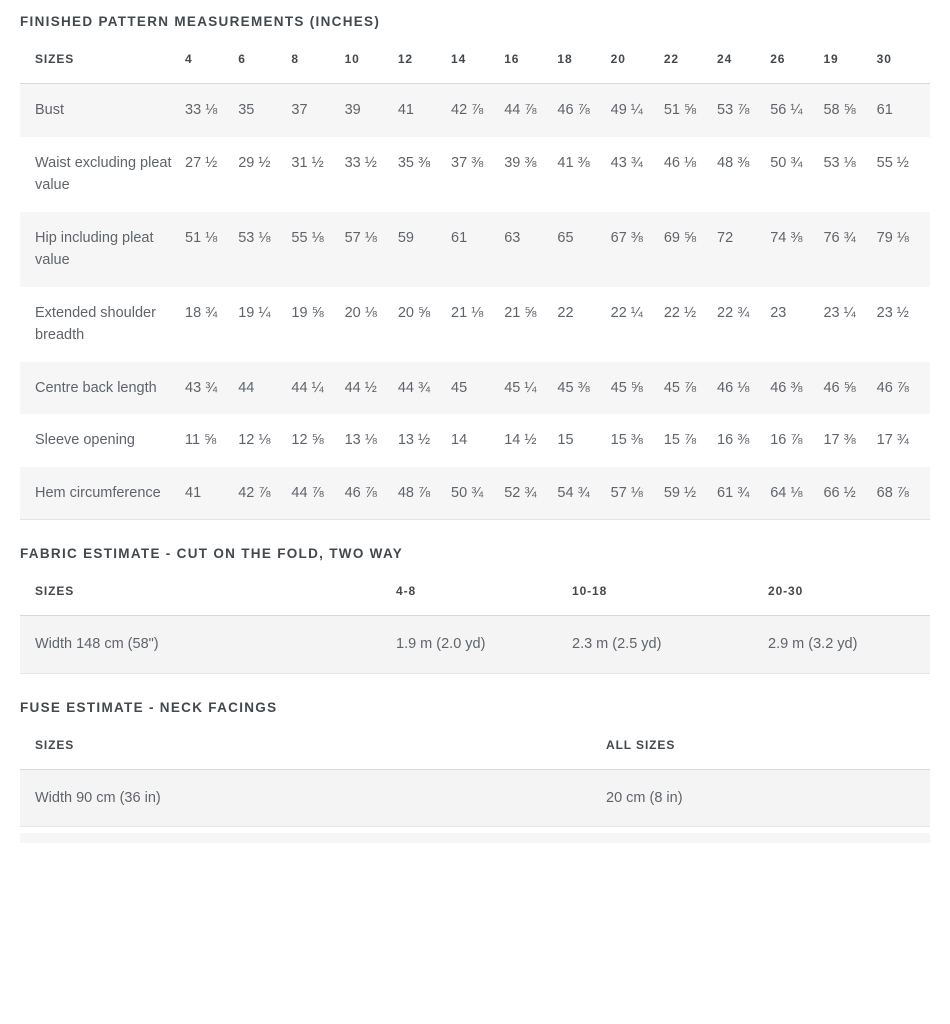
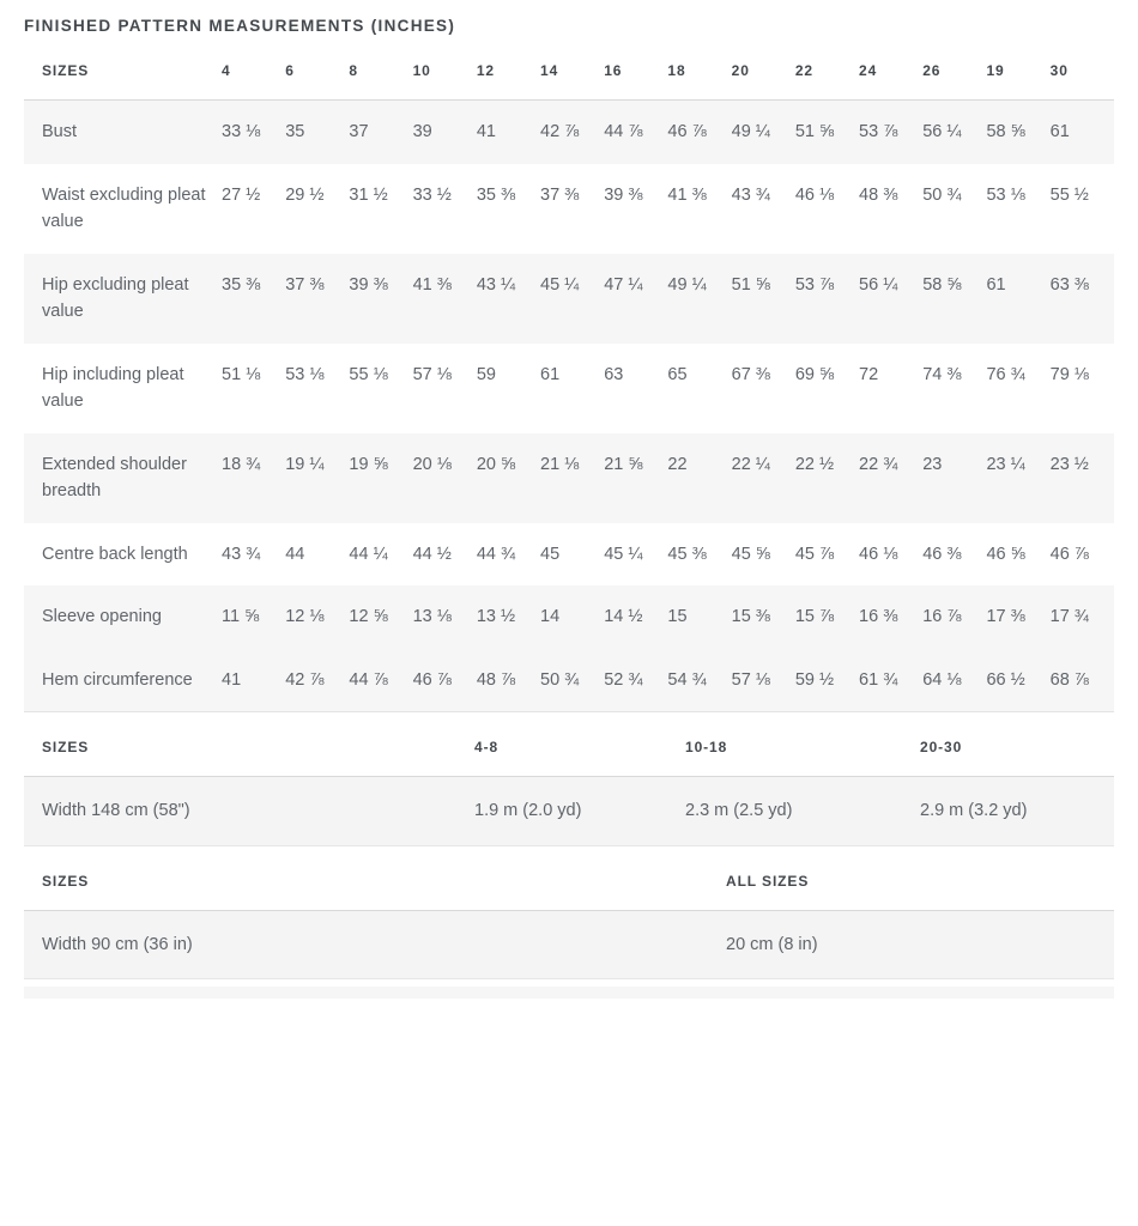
  FINISHED PATTERN MEASUREMENTS (INCHES)
  SIZES	4	6	8	10	12	14	16	18	20	22	24	26	19	30
  Bust	33 ⅛	35	37	39	41	42 ⅞	44 ⅞	46 ⅞	49 ¼	51 ⅝	53 ⅞	56 ¼	58 ⅝	61
  Waist excluding pleat value	27 ½	29 ½	31 ½	33 ½	35 ⅜	37 ⅜	39 ⅜	41 ⅜	43 ¾	46 ⅛	48 ⅜	50 ¾	53 ⅛	55 ½
+ Hip excluding pleat value	35 ⅜	37 ⅜	39 ⅜	41 ⅜	43 ¼	45 ¼	47 ¼	49 ¼	51 ⅝	53 ⅞	56 ¼	58 ⅝	61	63 ⅜
  Hip including pleat value	51 ⅛	53 ⅛	55 ⅛	57 ⅛	59	61	63	65	67 ⅜	69 ⅝	72	74 ⅜	76 ¾	79 ⅛
  Extended shoulder breadth	18 ¾	19 ¼	19 ⅝	20 ⅛	20 ⅝	21 ⅛	21 ⅝	22	22 ¼	22 ½	22 ¾	23	23 ¼	23 ½
  Centre back length	43 ¾	44	44 ¼	44 ½	44 ¾	45	45 ¼	45 ⅜	45 ⅝	45 ⅞	46 ⅛	46 ⅜	46 ⅝	46 ⅞
  Sleeve opening	11 ⅝	12 ⅛	12 ⅝	13 ⅛	13 ½	14	14 ½	15	15 ⅜	15 ⅞	16 ⅜	16 ⅞	17 ⅜	17 ¾
  Hem circumference	41	42 ⅞	44 ⅞	46 ⅞	48 ⅞	50 ¾	52 ¾	54 ¾	57 ⅛	59 ½	61 ¾	64 ⅛	66 ½	68 ⅞
- FABRIC ESTIMATE - CUT ON THE FOLD, TWO WAY
  SIZES	4-8	10-18	20-30
  Width 148 cm (58")	1.9 m (2.0 yd)	2.3 m (2.5 yd)	2.9 m (3.2 yd)
- FUSE ESTIMATE - NECK FACINGS
  SIZES	ALL SIZES
  Width 90 cm (36 in)	20 cm (8 in)
